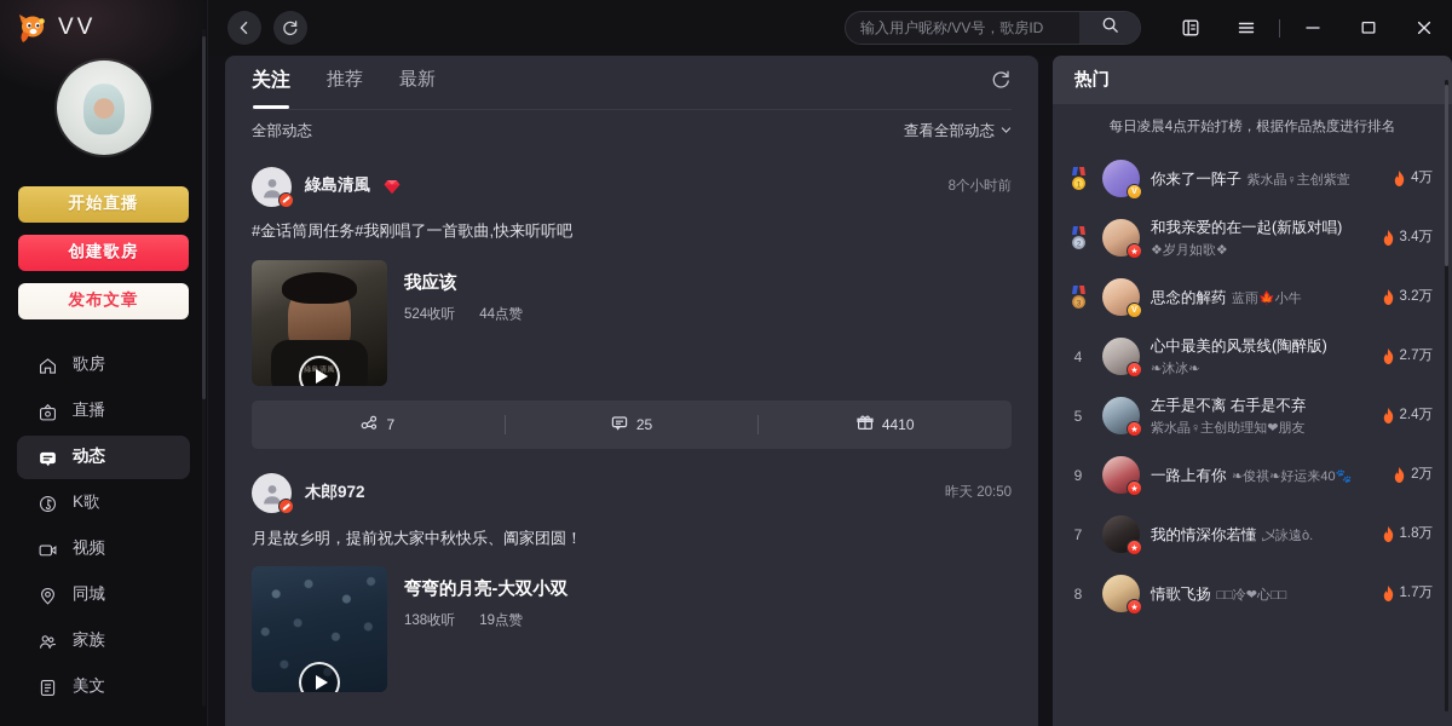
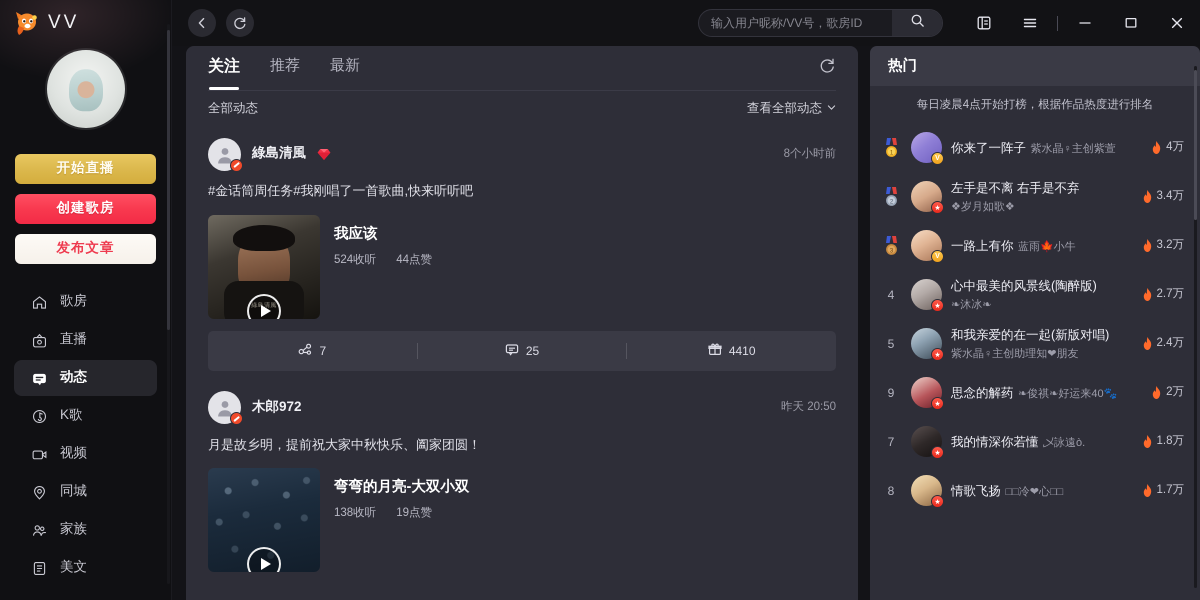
  VV
  开始直播
  创建歌房
  发布文章
  歌房
  直播
  动态
  K歌
  视频
  同城
  家族
  美文
  输入用户昵称/VV号，歌房ID
  关注
  推荐
  最新
  全部动态
  查看全部动态
  綠島清風
  8个小时前
  #金话筒周任务#我刚唱了一首歌曲,快来听听吧
  我应该
  524收听
  44点赞
  7
  25
  4410
  木郎972
  昨天 20:50
  月是故乡明，提前祝大家中秋快乐、阖家团圆！
  弯弯的月亮-大双小双
  138收听
  19点赞
  热门
  每日凌晨4点开始打榜，根据作品热度进行排名
  你来了一阵子 紫水晶♀主创紫萱
  4万
- 和我亲爱的在一起(新版对唱) ❖岁月如歌❖
+ 左手是不离 右手是不弃 ❖岁月如歌❖
  3.4万
- 思念的解药 蓝雨🍁小牛
+ 一路上有你 蓝雨🍁小牛
  3.2万
  4
  心中最美的风景线(陶醉版) ❧沐冰❧
  2.7万
  5
- 左手是不离 右手是不弃 紫水晶♀主创助理知❤朋友
+ 和我亲爱的在一起(新版对唱) 紫水晶♀主创助理知❤朋友
  2.4万
  9
- 一路上有你 ❧俊祺❧好运来40🐾
+ 思念的解药 ❧俊祺❧好运来40🐾
  2万
  7
  我的情深你若懂 乄詠遠ò.
  1.8万
  8
  情歌飞扬 □□冷❤心□□
  1.7万
